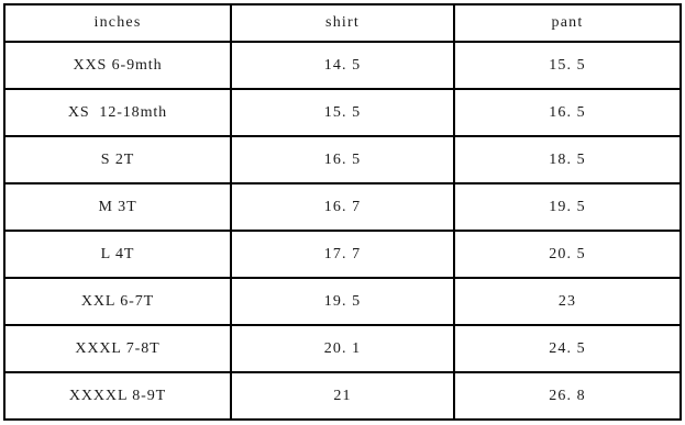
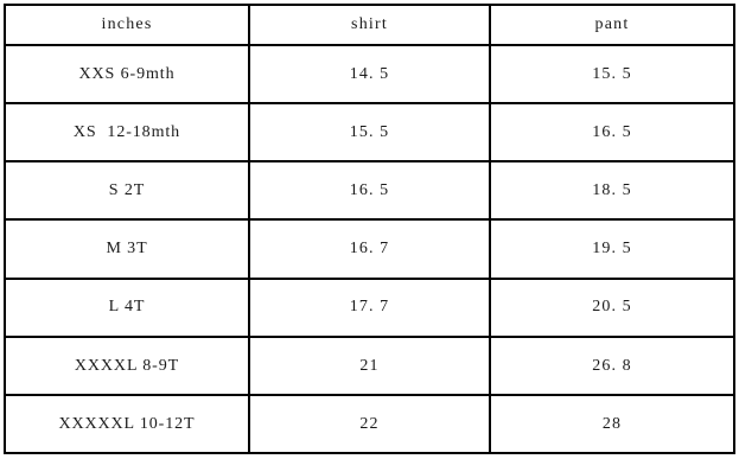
  inches	shirt	pant
  XXS 6-9mth	14. 5	15. 5
  XS 12-18mth	15. 5	16. 5
  S 2T	16. 5	18. 5
  M 3T	16. 7	19. 5
  L 4T	17. 7	20. 5
- XXL 6-7T	19. 5	23
- XXXL 7-8T	20. 1	24. 5
  XXXXL 8-9T	21	26. 8
+ XXXXXL 10-12T	22	28
